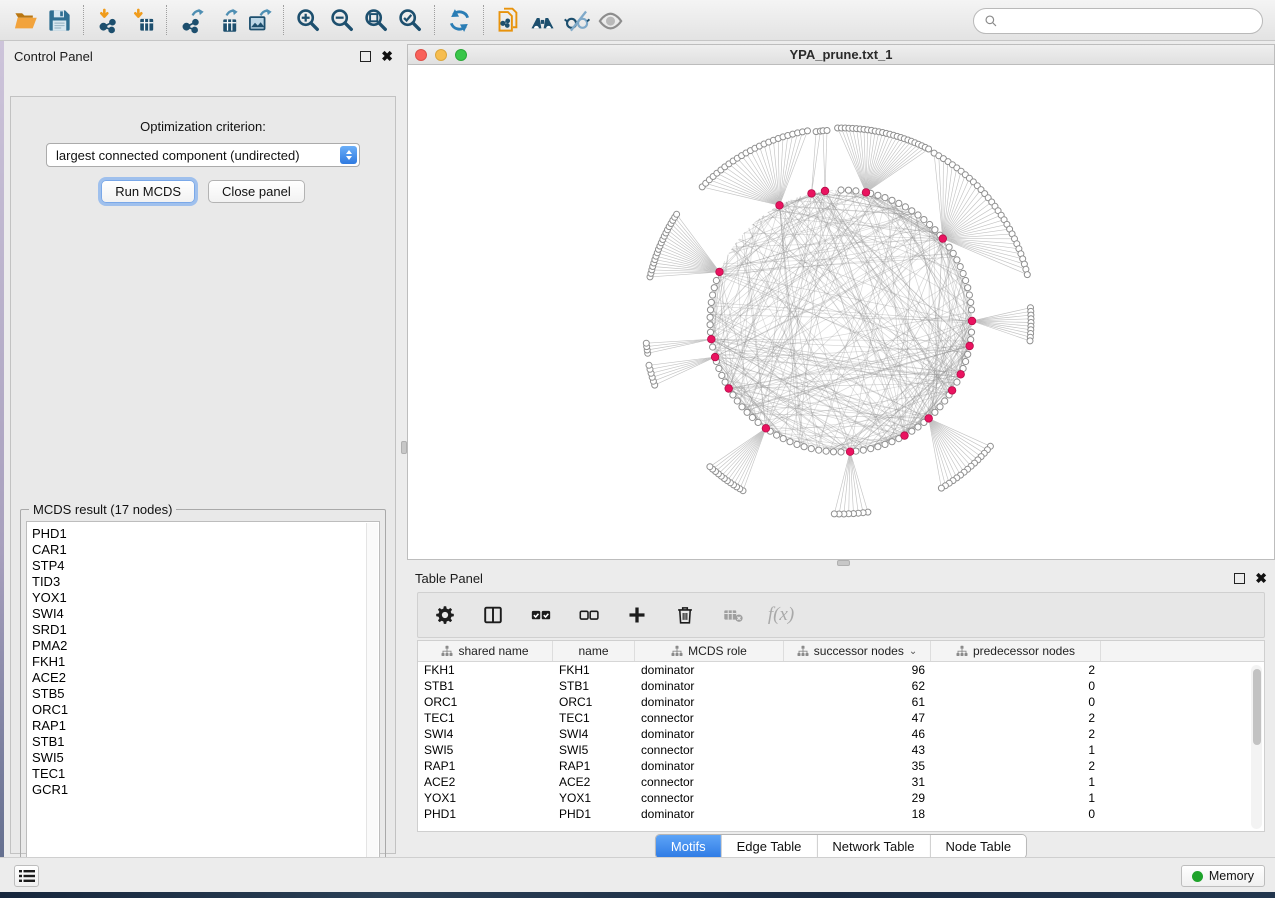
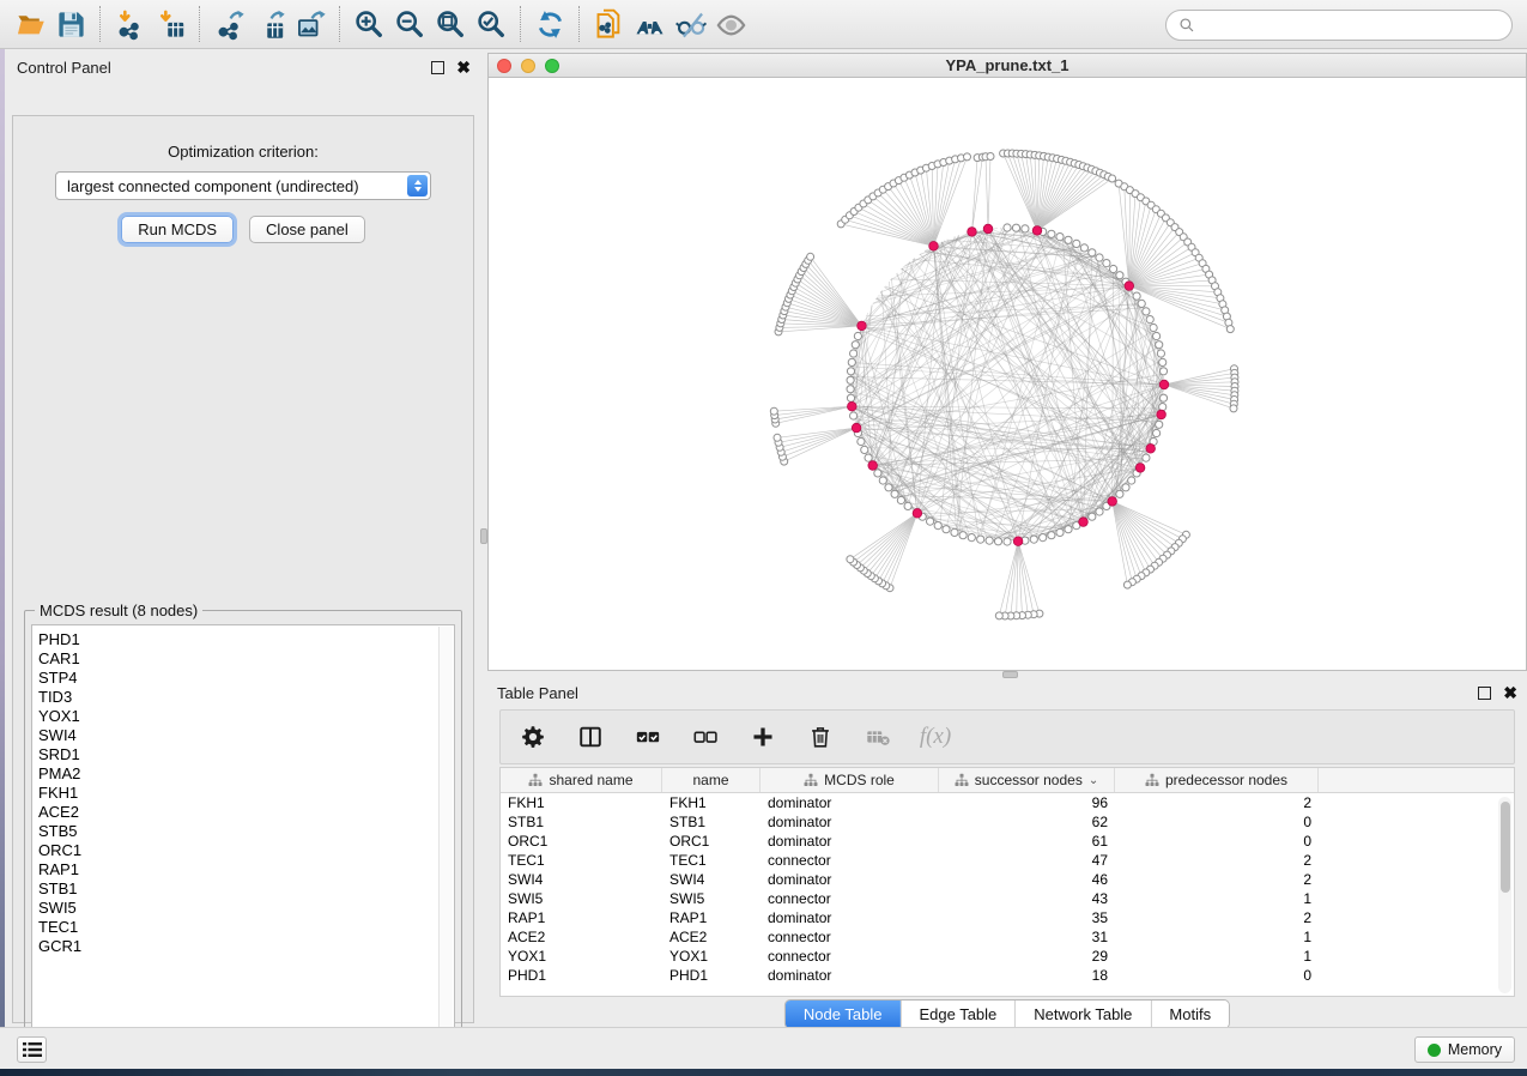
  Control Panel
  ✖
  Optimization criterion:
  largest connected component (undirected)
  Run MCDS
  Close panel
- MCDS result (17 nodes)
+ MCDS result (8 nodes)
  PHD1
  CAR1
  STP4
  TID3
  YOX1
  SWI4
  SRD1
  PMA2
  FKH1
  ACE2
  STB5
  ORC1
  RAP1
  STB1
  SWI5
  TEC1
  GCR1
  YPA_prune.txt_1
  Table Panel
  ✖
  f(x)
  shared name
  name
  MCDS role
  successor nodes
  ⌄
  predecessor nodes
  FKH1
  FKH1
  dominator
  96
  2
  STB1
  STB1
  dominator
  62
  0
  ORC1
  ORC1
  dominator
  61
  0
  TEC1
  TEC1
  connector
  47
  2
  SWI4
  SWI4
  dominator
  46
  2
  SWI5
  SWI5
  connector
  43
  1
  RAP1
  RAP1
  dominator
  35
  2
  ACE2
  ACE2
  connector
  31
  1
  YOX1
  YOX1
  connector
  29
  1
  PHD1
  PHD1
  dominator
  18
  0
- Motifs
+ Node Table
  Edge Table
  Network Table
- Node Table
+ Motifs
  Memory
